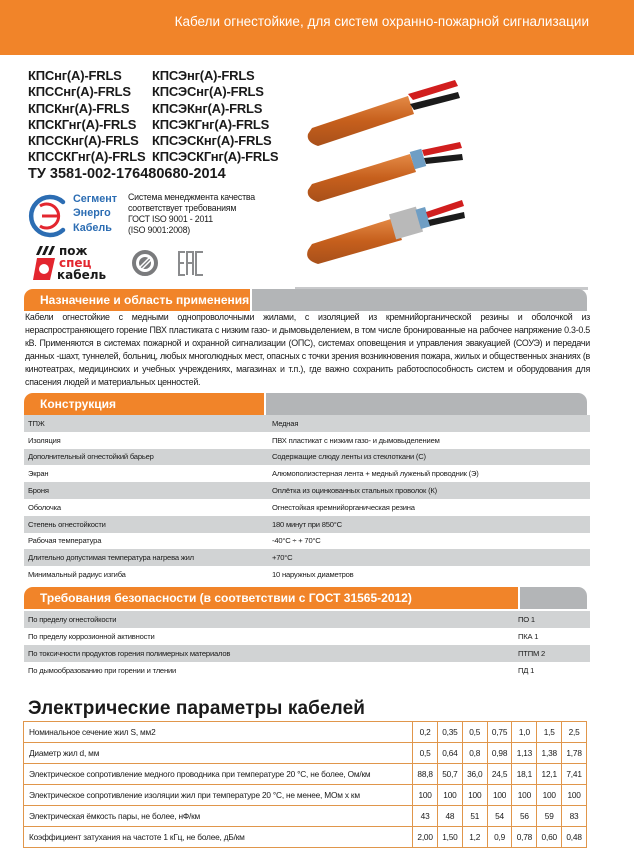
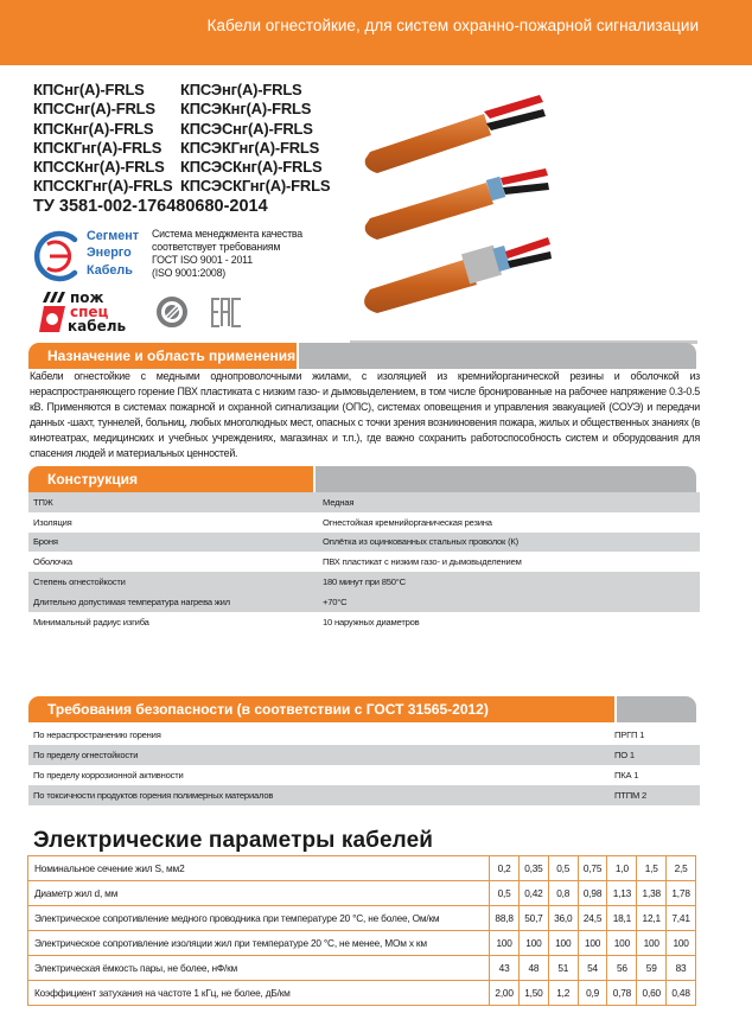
  Кабели огнестойкие, для систем охранно-пожарной сигнализации
  КПСнг(А)-FRLS
  КПСЭнг(А)-FRLS
  КПССнг(А)-FRLS
- КПСЭСнг(А)-FRLS
+ КПСЭКнг(А)-FRLS
  КПСКнг(А)-FRLS
- КПСЭКнг(А)-FRLS
+ КПСЭСнг(А)-FRLS
  КПСКГнг(А)-FRLS
  КПСЭКГнг(А)-FRLS
  КПССКнг(А)-FRLS
  КПСЭСКнг(А)-FRLS
  КПССКГнг(А)-FRLS
  КПСЭСКГнг(А)-FRLS
  ТУ 3581-002-176480680-2014
  Сегмент
  Энерго
  Кабель
  Система менеджмента качества
  соответствует требованиям
  ГОСТ ISO 9001 - 2011
  (ISO 9001:2008)
  пож
  спец
  кабель
  Назначение и область применения
  Кабели огнестойкие с медными однопроволочными жилами, с изоляцией из кремнийорганической резины и оболочкой из нераспространяющего горение ПВХ пластиката с низким газо- и дымовыделением, в том числе бронированные на рабочее напряжение 0.3-0.5 кВ. Применяются в системах пожарной и охранной сигнализации (ОПС), системах оповещения и управления эвакуацией (СОУЭ) и передачи данных -шахт, туннелей, больниц, любых многолюдных мест, опасных с точки зрения возникновения пожара, жилых и общественных знаниях (в кинотеатрах, медицинских и учебных учреждениях, магазинах и т.п.), где важно сохранить работоспособность систем и оборудования для спасения людей и материальных ценностей.
  Конструкция
  ТПЖ	Медная
- Изоляция	ПВХ пластикат с низким газо- и дымовыделением
+ Изоляция	Огнестойкая кремнийорганическая резина
- Дополнительный огнестойкий барьер	Содержащие слюду ленты из стеклоткани (С)
- Экран	Алюмополиэстерная лента + медный луженый проводник (Э)
  Броня	Оплётка из оцинкованных стальных проволок (К)
- Оболочка	Огнестойкая кремнийорганическая резина
+ Оболочка	ПВХ пластикат с низким газо- и дымовыделением
  Степень огнестойкости	180 минут при 850°С
- Рабочая температура	-40°С ÷ + 70°С
  Длительно допустимая температура нагрева жил	+70°С
  Минимальный радиус изгиба	10 наружных диаметров
  Требования безопасности (в соответствии с ГОСТ 31565-2012)
+ По нераспространению горения	ПРГП 1
  По пределу огнестойкости	ПО 1
  По пределу коррозионной активности	ПКА 1
  По токсичности продуктов горения полимерных материалов	ПТПМ 2
- По дымообразованию при горении и тлении	ПД 1
  Электрические параметры кабелей
  Номинальное сечение жил S, мм2	0,2	0,35	0,5	0,75	1,0	1,5	2,5
- Диаметр жил d, мм	0,5	0,64	0,8	0,98	1,13	1,38	1,78
+ Диаметр жил d, мм	0,5	0,42	0,8	0,98	1,13	1,38	1,78
  Электрическое сопротивление медного проводника при температуре 20 °С, не более, Ом/км	88,8	50,7	36,0	24,5	18,1	12,1	7,41
  Электрическое сопротивление изоляции жил при температуре 20 °С, не менее, МОм х км	100	100	100	100	100	100	100
  Электрическая ёмкость пары, не более, нФ/км	43	48	51	54	56	59	83
  Коэффициент затухания на частоте 1 кГц, не более, дБ/км	2,00	1,50	1,2	0,9	0,78	0,60	0,48
